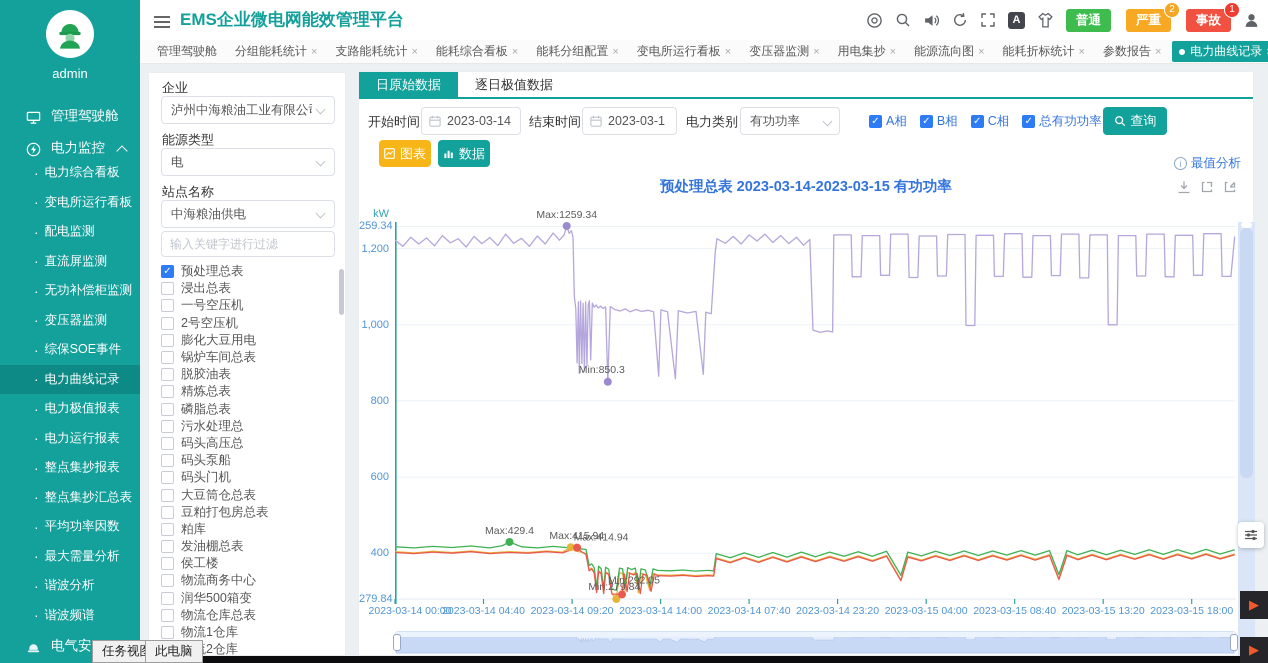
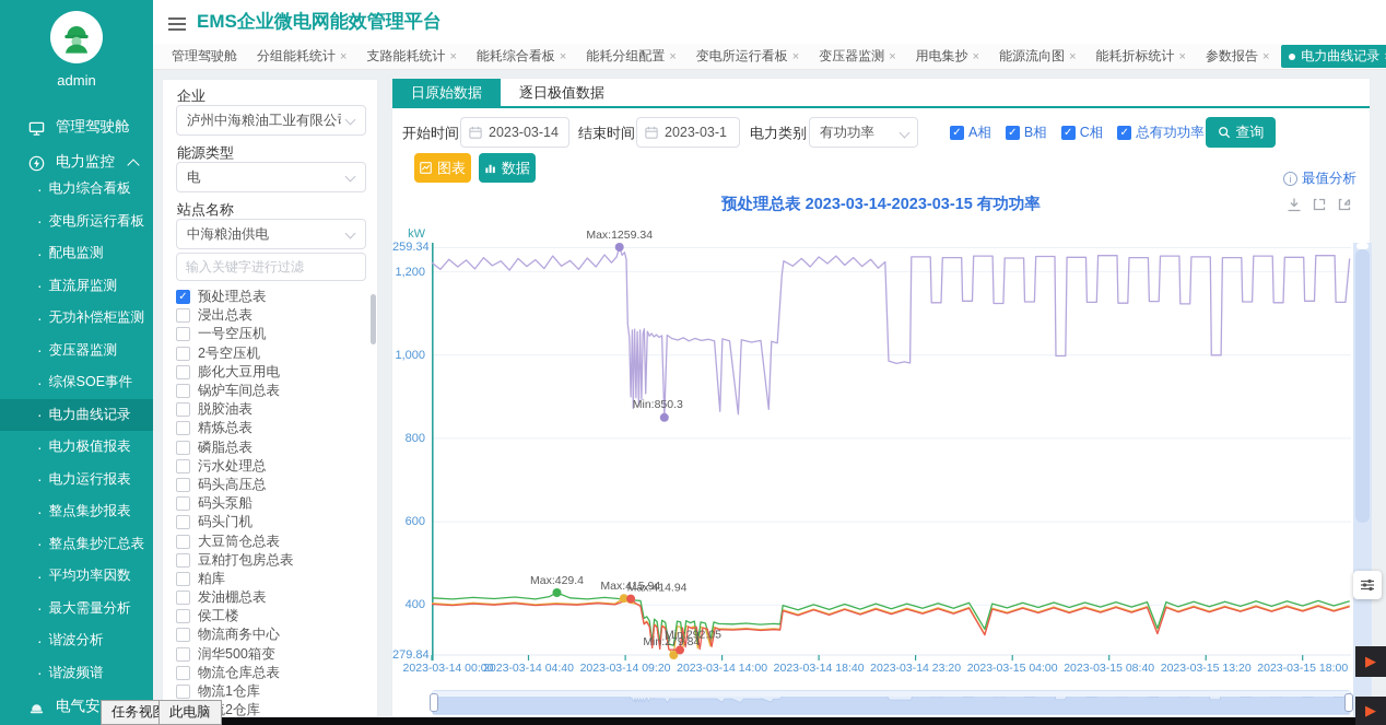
  admin
  管理驾驶舱
  电力监控
  ·
  电力综合看板
  ·
  变电所运行看板
  ·
  配电监测
  ·
  直流屏监测
  ·
  无功补偿柜监测
  ·
  变压器监测
  ·
  综保SOE事件
  ·
  电力曲线记录
  ·
  电力极值报表
  ·
  电力运行报表
  ·
  整点集抄报表
  ·
  整点集抄汇总表
  ·
  平均功率因数
  ·
  最大需量分析
  ·
  谐波分析
  ·
  谐波频谱
  电气安
  EMS企业微电网能效管理平台
- A
- 普通
- 严重
- 2
- 事故
- 1
  管理驾驶舱
  分组能耗统计
  ×
  支路能耗统计
  ×
  能耗综合看板
  ×
  能耗分组配置
  ×
  变电所运行看板
  ×
  变压器监测
  ×
  用电集抄
  ×
  能源流向图
  ×
  能耗折标统计
  ×
  参数报告
  ×
  电力曲线记录
  企业
  泸州中海粮油工业有限公
  能源类型
  电
  站点名称
  中海粮油供电
  输入关键字进行过滤
  ✓
  预处理总表
  浸出总表
  一号空压机
  2号空压机
  膨化大豆用电
  锅炉车间总表
  脱胶油表
  精炼总表
  磷脂总表
  污水处理总
  码头高压总
  码头泵船
  码头门机
  大豆筒仓总表
  豆粕打包房总表
  粕库
  发油棚总表
  侯工楼
  物流商务中心
  润华500箱变
  物流仓库总表
  物流1仓库
  日原始数据
  逐日极值数据
  开始时间
  2023-03-14
  结束时间
  2023-03-1
  电力类别
  有功功率
  ✓
  A相
  ✓
  B相
  ✓
  C相
  ✓
  总有功功率
  查询
  图表
  数据
  i
  最值分析
  预处理总表 2023-03-14-2023-03-15 有功功率
  kW
  Max:1259.34
  Min:850.3
  Max:429.4
  Max:415.94
  Max:414.94
  Min:279.84
  Min:292.05
  259.34
  1,200
  1,000
  800
  600
  400
  279.84
  2023-03-14 00:00
  2023-03-14 04:40
  2023-03-14 09:20
  2023-03-14 14:00
- 2023-03-14 07:40
+ 2023-03-14 18:40
  2023-03-14 23:20
  2023-03-15 04:00
  2023-03-15 08:40
  2023-03-15 13:20
  2023-03-15 18:00
  ▶
  ▶
  任务视
  此电脑
